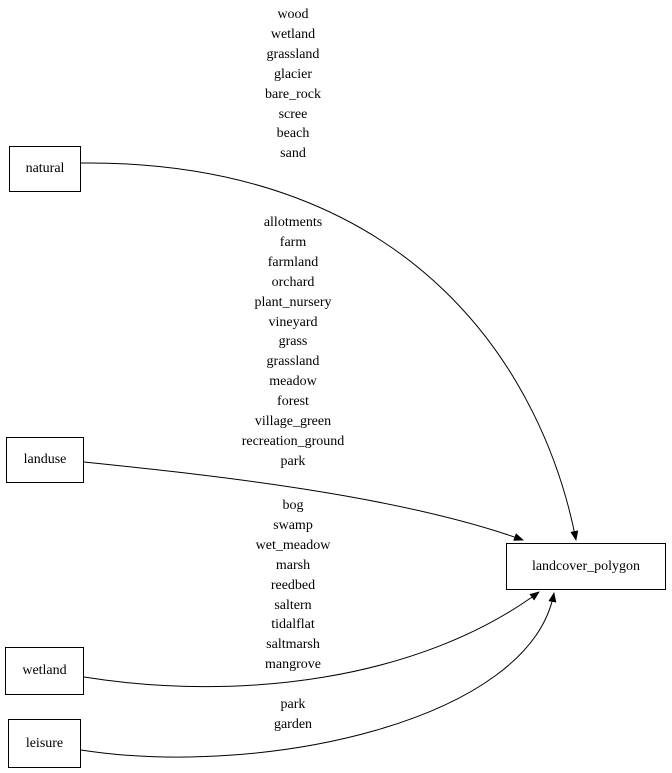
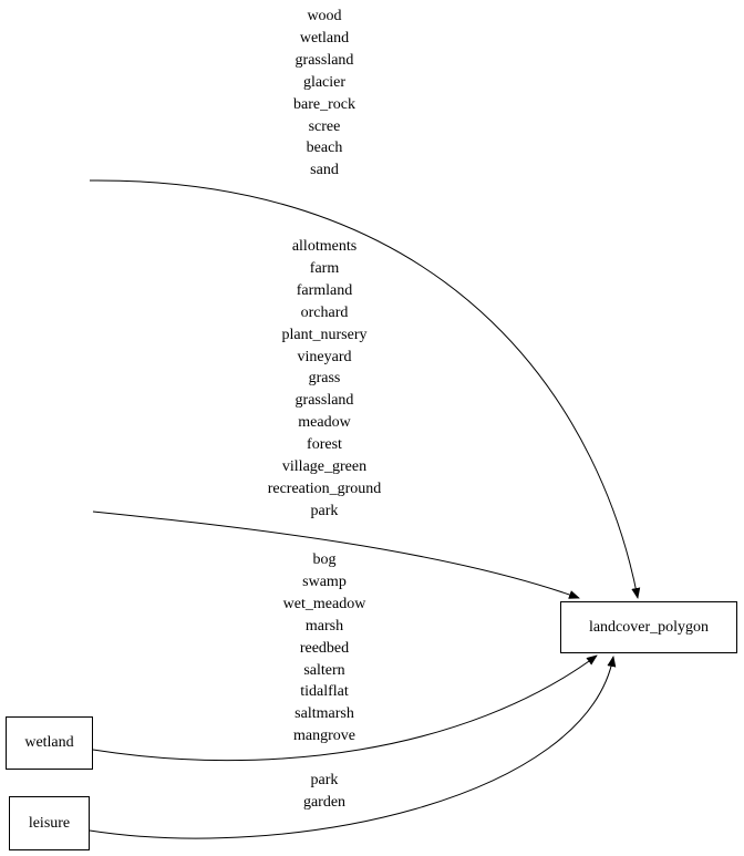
  wood
  wetland
  grassland
  glacier
  bare_rock
  scree
  beach
  sand
  allotments
  farm
  farmland
  orchard
  plant_nursery
  vineyard
  grass
  grassland
  meadow
  forest
  village_green
  recreation_ground
  park
  bog
  swamp
  wet_meadow
  marsh
  reedbed
  saltern
  tidalflat
  saltmarsh
  mangrove
  park
  garden
- natural
- landuse
  wetland
  leisure
  landcover_polygon
